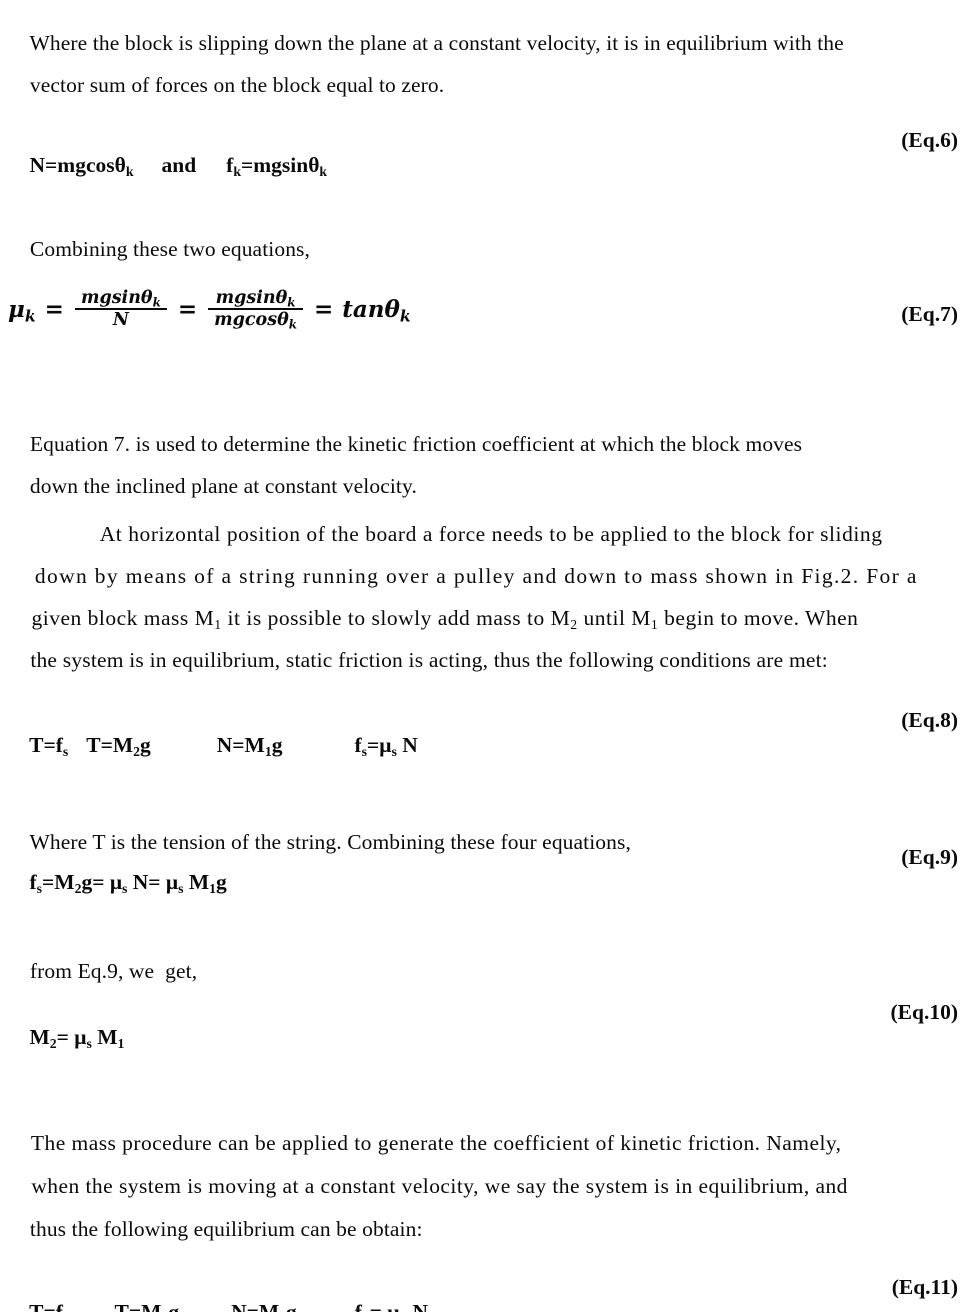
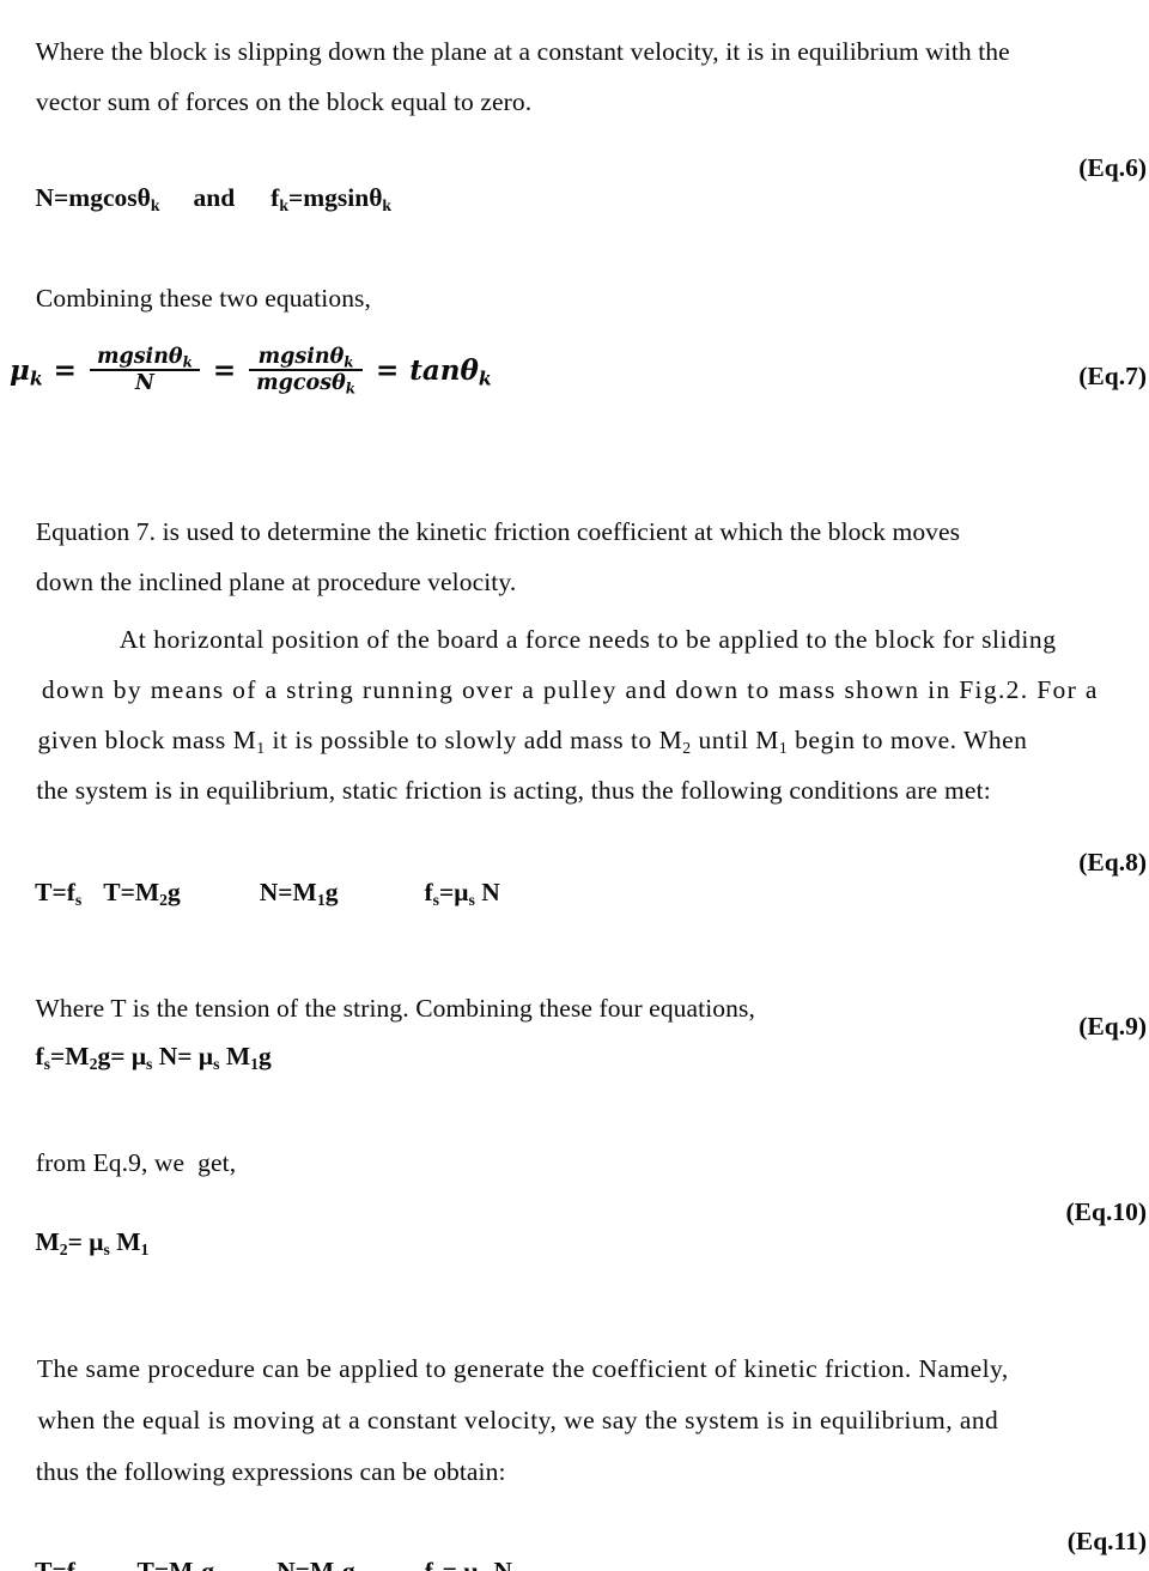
  Where the block is slipping down the plane at a constant velocity, it is in equilibrium with the
  vector sum of forces on the block equal to zero.
  N=mgcosθk and fk=mgsinθk
  (Eq.6)
  Combining these two equations,
  μk
  =
  mgsinθk
  N
  =
  mgsinθk
  mgcosθk
  =
  tanθk
  (Eq.7)
  Equation 7. is used to determine the kinetic friction coefficient at which the block moves
- down the inclined plane at constant velocity.
+ down the inclined plane at procedure velocity.
  At horizontal position of the board a force needs to be applied to the block for sliding
  down by means of a string running over a pulley and down to mass shown in Fig.2. For a
  given block mass M1 it is possible to slowly add mass to M2 until M1 begin to move. When
  the system is in equilibrium, static friction is acting, thus the following conditions are met:
  T=fs T=M2g N=M1g fs=μs N
  (Eq.8)
  Where T is the tension of the string. Combining these four equations,
  fs=M2g= μs N= μs M1g
  (Eq.9)
  from Eq.9, we get,
  M2= μs M1
  (Eq.10)
- The mass procedure can be applied to generate the coefficient of kinetic friction. Namely,
+ The same procedure can be applied to generate the coefficient of kinetic friction. Namely,
- when the system is moving at a constant velocity, we say the system is in equilibrium, and
+ when the equal is moving at a constant velocity, we say the system is in equilibrium, and
- thus the following equilibrium can be obtain:
+ thus the following expressions can be obtain:
  (Eq.11)
